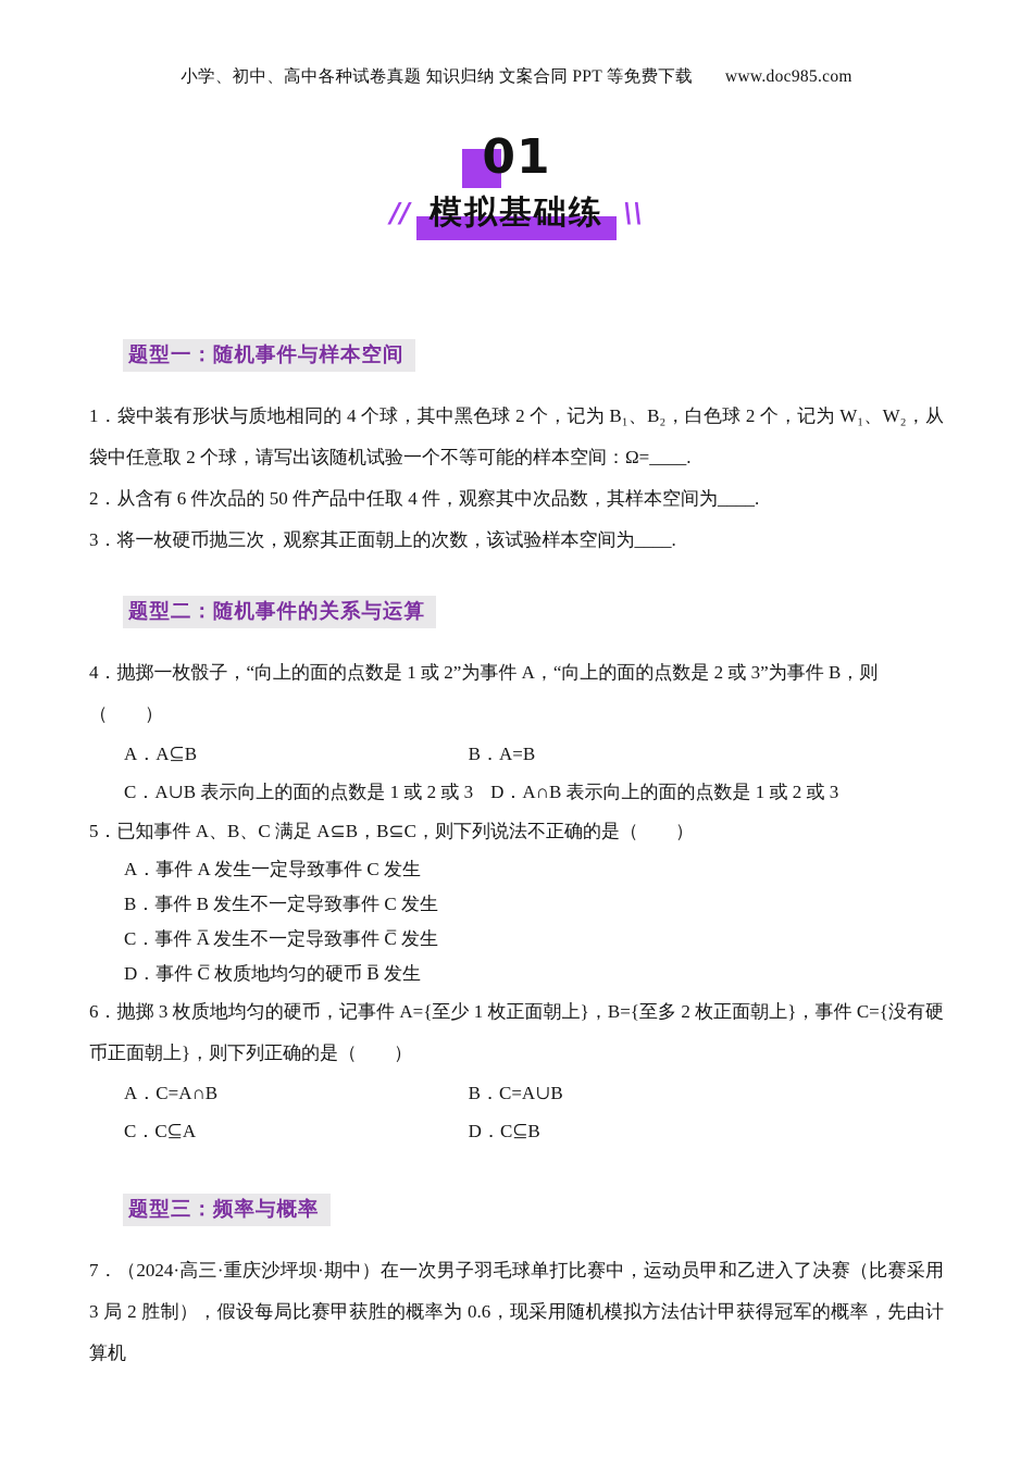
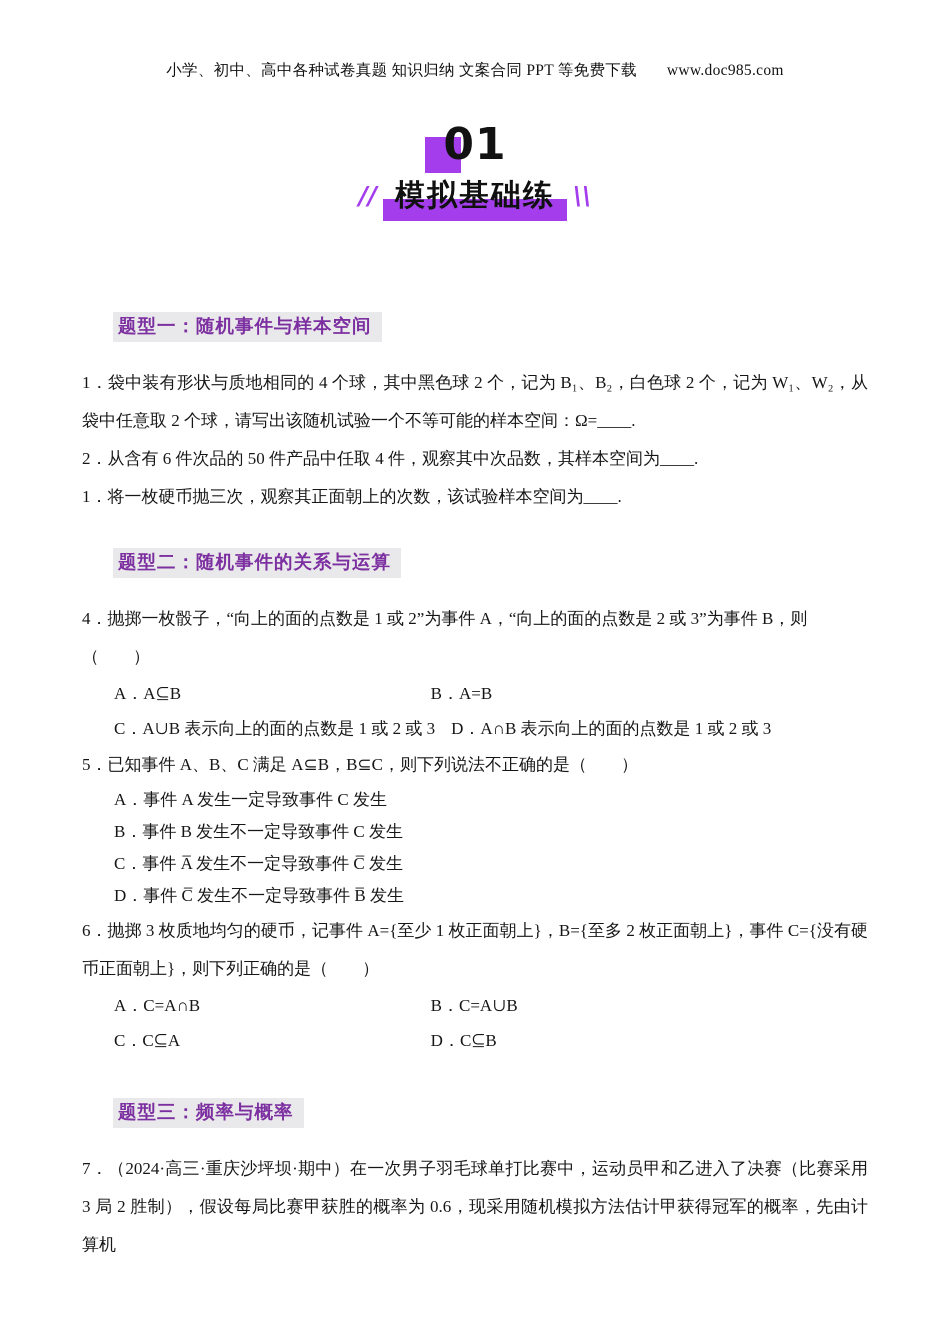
  小学、初中、高中各种试卷真题 知识归纳 文案合同 PPT 等免费下载 www.doc985.com
  01
  //
  模拟基础练
  \\
  题型一：随机事件与样本空间
  1．袋中装有形状与质地相同的 4 个球，其中黑色球 2 个，记为 B₁、B₂，白色球 2 个，记为 W₁、W₂，从袋中任意取 2 个球，请写出该随机试验一个不等可能的样本空间：Ω=____.
  2．从含有 6 件次品的 50 件产品中任取 4 件，观察其中次品数，其样本空间为____.
- 3．将一枚硬币抛三次，观察其正面朝上的次数，该试验样本空间为____.
+ 1．将一枚硬币抛三次，观察其正面朝上的次数，该试验样本空间为____.
  题型二：随机事件的关系与运算
  4．抛掷一枚骰子，“向上的面的点数是 1 或 2”为事件 A，“向上的面的点数是 2 或 3”为事件 B，则
  （ ）
  A．A⊆B
  B．A=B
  C．A∪B 表示向上的面的点数是 1 或 2 或 3
  D．A∩B 表示向上的面的点数是 1 或 2 或 3
  5．已知事件 A、B、C 满足 A⊆B，B⊆C，则下列说法不正确的是（ ）
  A．事件 A 发生一定导致事件 C 发生
  B．事件 B 发生不一定导致事件 C 发生
  C．事件 A̅ 发生不一定导致事件 C̅ 发生
- D．事件 C̅ 枚质地均匀的硬币 B̅ 发生
+ D．事件 C̅ 发生不一定导致事件 B̅ 发生
  6．抛掷 3 枚质地均匀的硬币，记事件 A={至少 1 枚正面朝上}，B={至多 2 枚正面朝上}，事件 C={没有硬币正面朝上}，则下列正确的是（ ）
  A．C=A∩B
  B．C=A∪B
  C．C⊆A
  D．C⊆B
  题型三：频率与概率
  7．（2024·高三·重庆沙坪坝·期中）在一次男子羽毛球单打比赛中，运动员甲和乙进入了决赛（比赛采用 3 局 2 胜制），假设每局比赛甲获胜的概率为 0.6，现采用随机模拟方法估计甲获得冠军的概率，先由计算机
